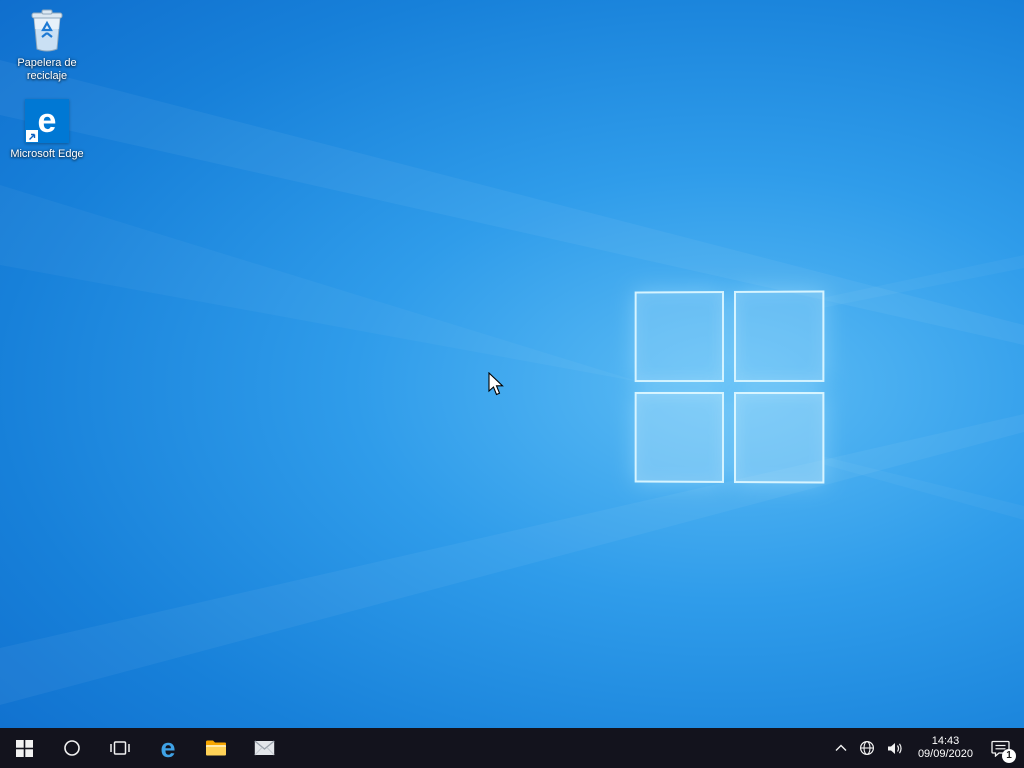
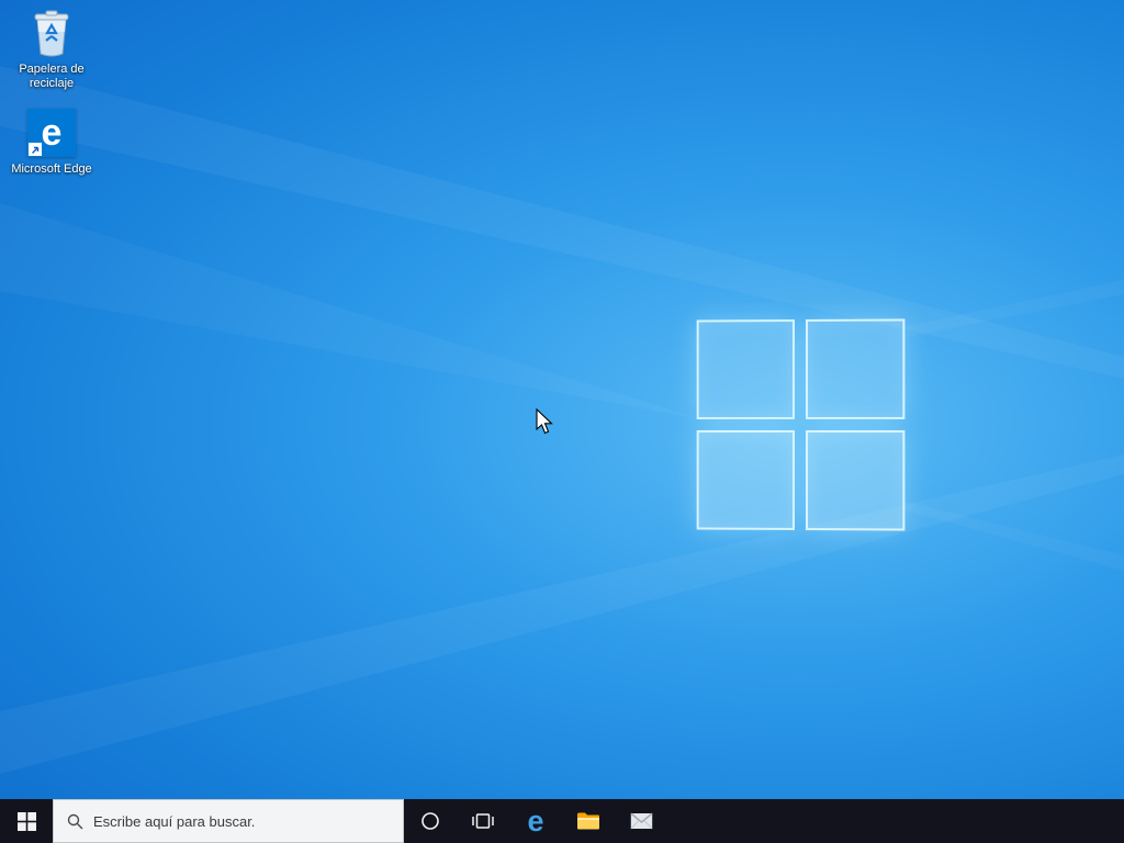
  Papelera de reciclaje
  e
  Microsoft Edge
+ Escribe aquí para buscar.
  e
- 14:43
- 09/09/2020
- 1
